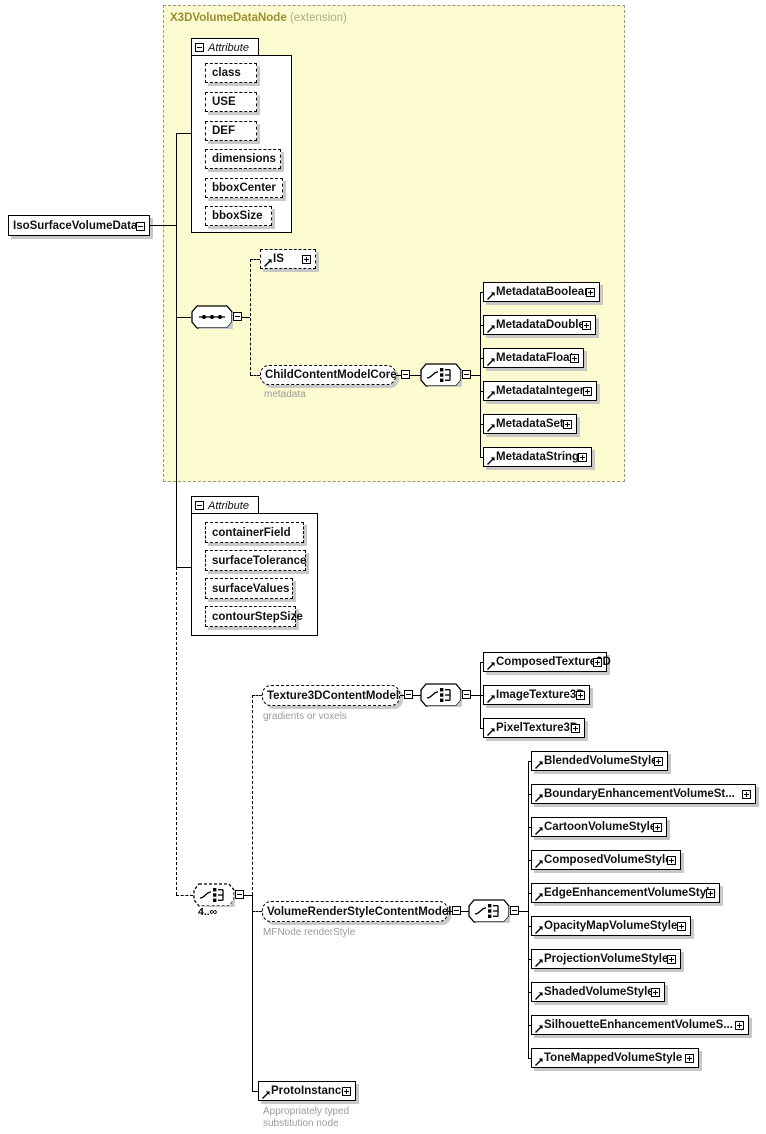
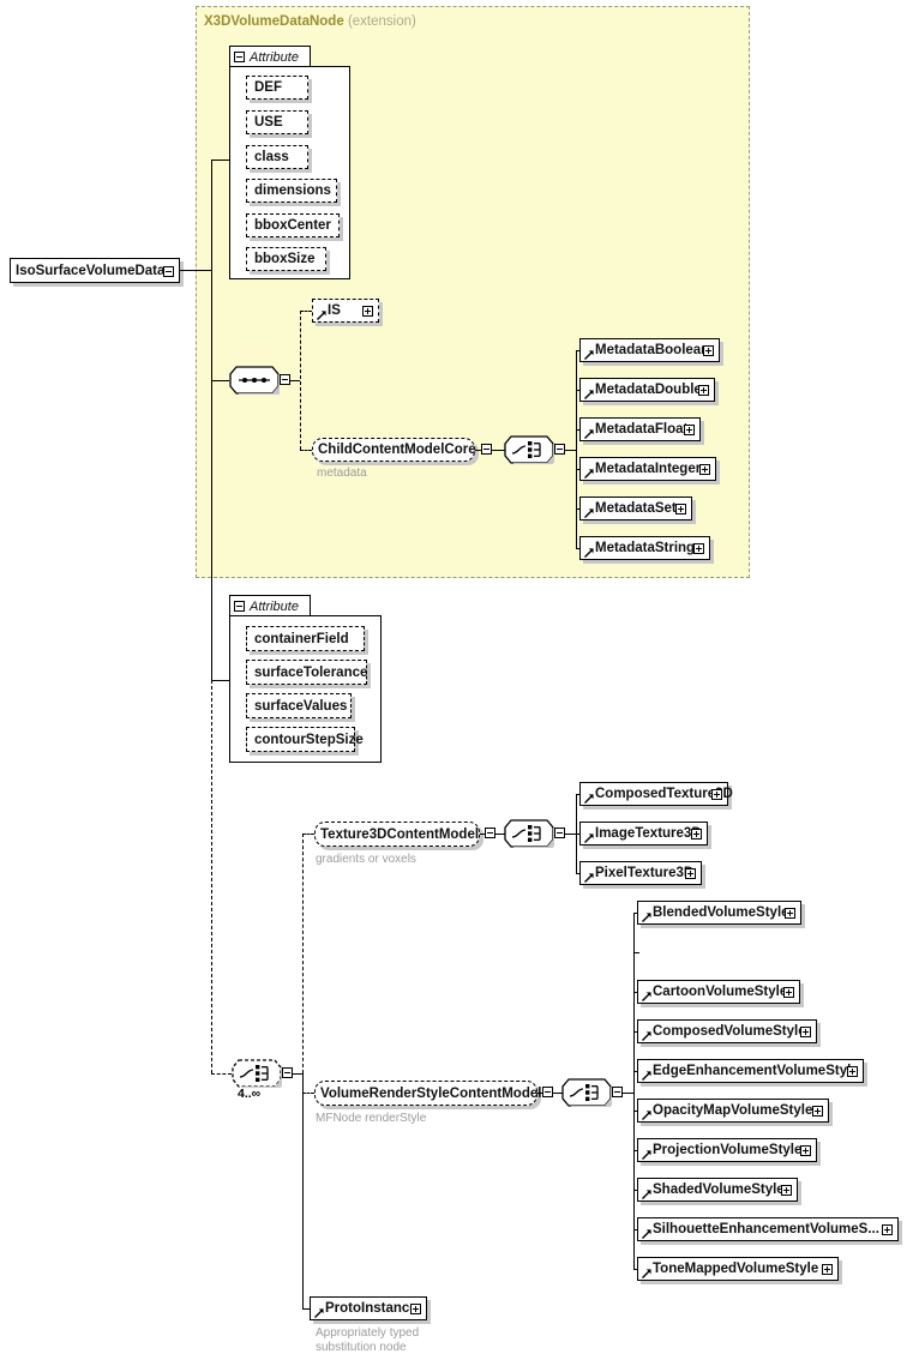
  X3DVolumeDataNode (extension)
  IsoSurfaceVolumeData
  Attribute
- class
+ DEF
  USE
- DEF
+ class
  dimensions
  bboxCenter
  bboxSize
  IS
  ChildContentModelCore
  metadata
  MetadataBoolea
  MetadataDoubl
  MetadataFloa
  MetadataInteger
  MetadataSet
  MetadataString
  Attribute
  containerField
  surfaceTolerance
  surfaceValues
  contourStepSize
  4..∞
  Texture3DContentModel
  gradients or voxels
  ComposedTexturD
  ImageTexture3
  PixelTexture3
  VolumeRenderStyleContentMode
  MFNode renderStyle
  BlendedVolumeStyl
- BoundaryEnhancementVolumeSt...
  CartoonVolumeStyl
  ComposedVolumeStyl
  EdgeEnhancementVolumeSty
  OpacityMapVolumeStyle
  ProjectionVolumeStyle
  ShadedVolumeStyl
  SilhouetteEnhancementVolumeS...
  ToneMappedVolumeStyle
  ProtoInstanc
  Appropriately typed
  substitution node
